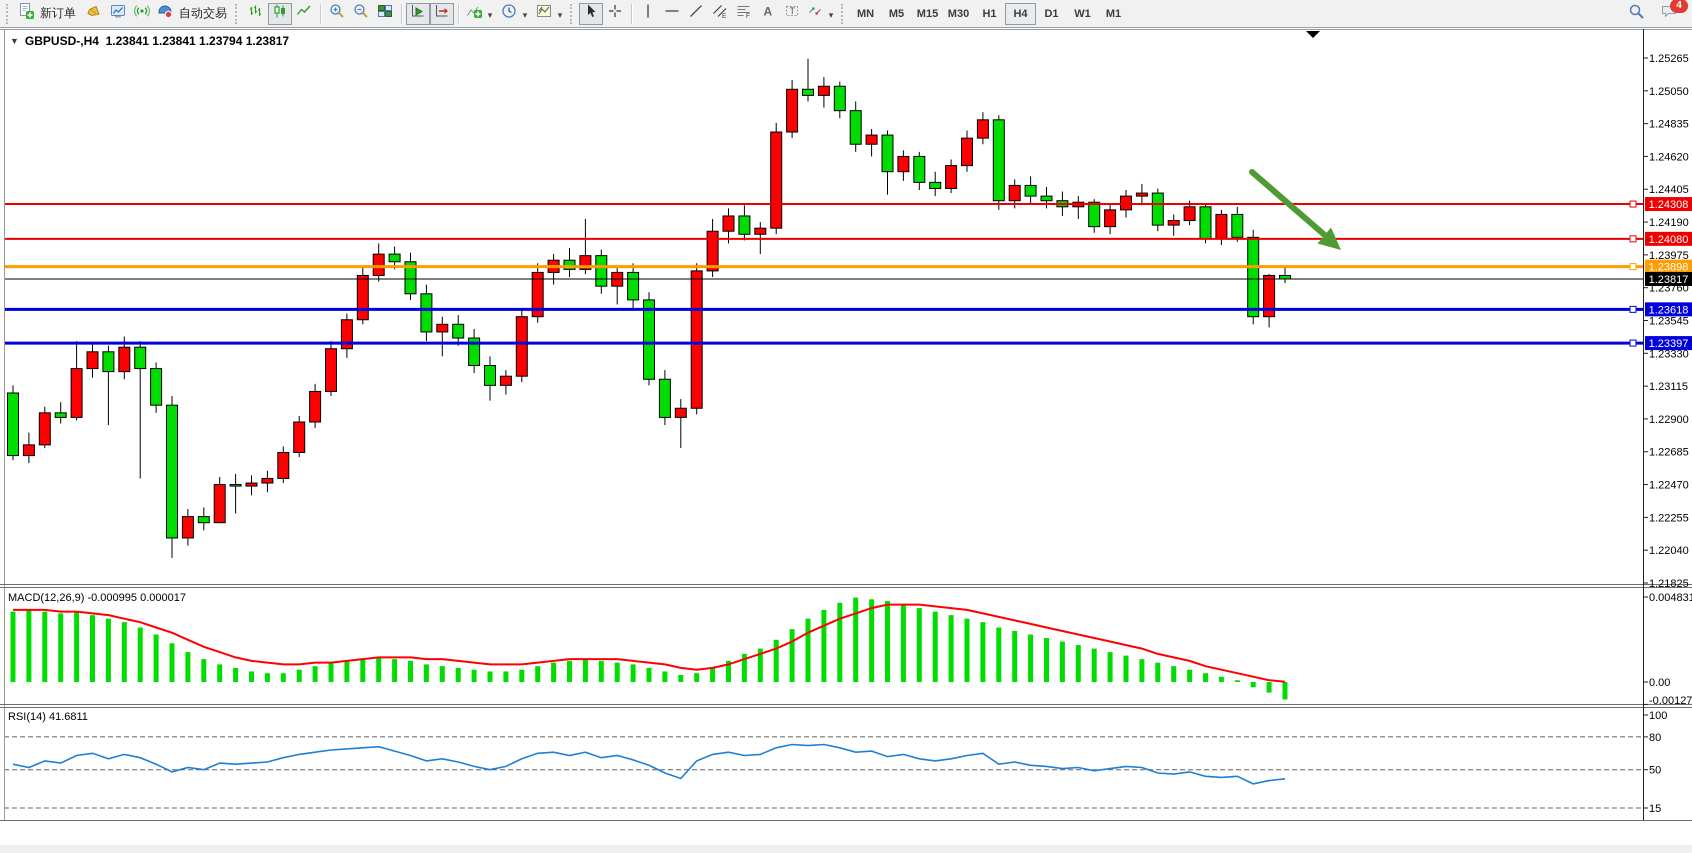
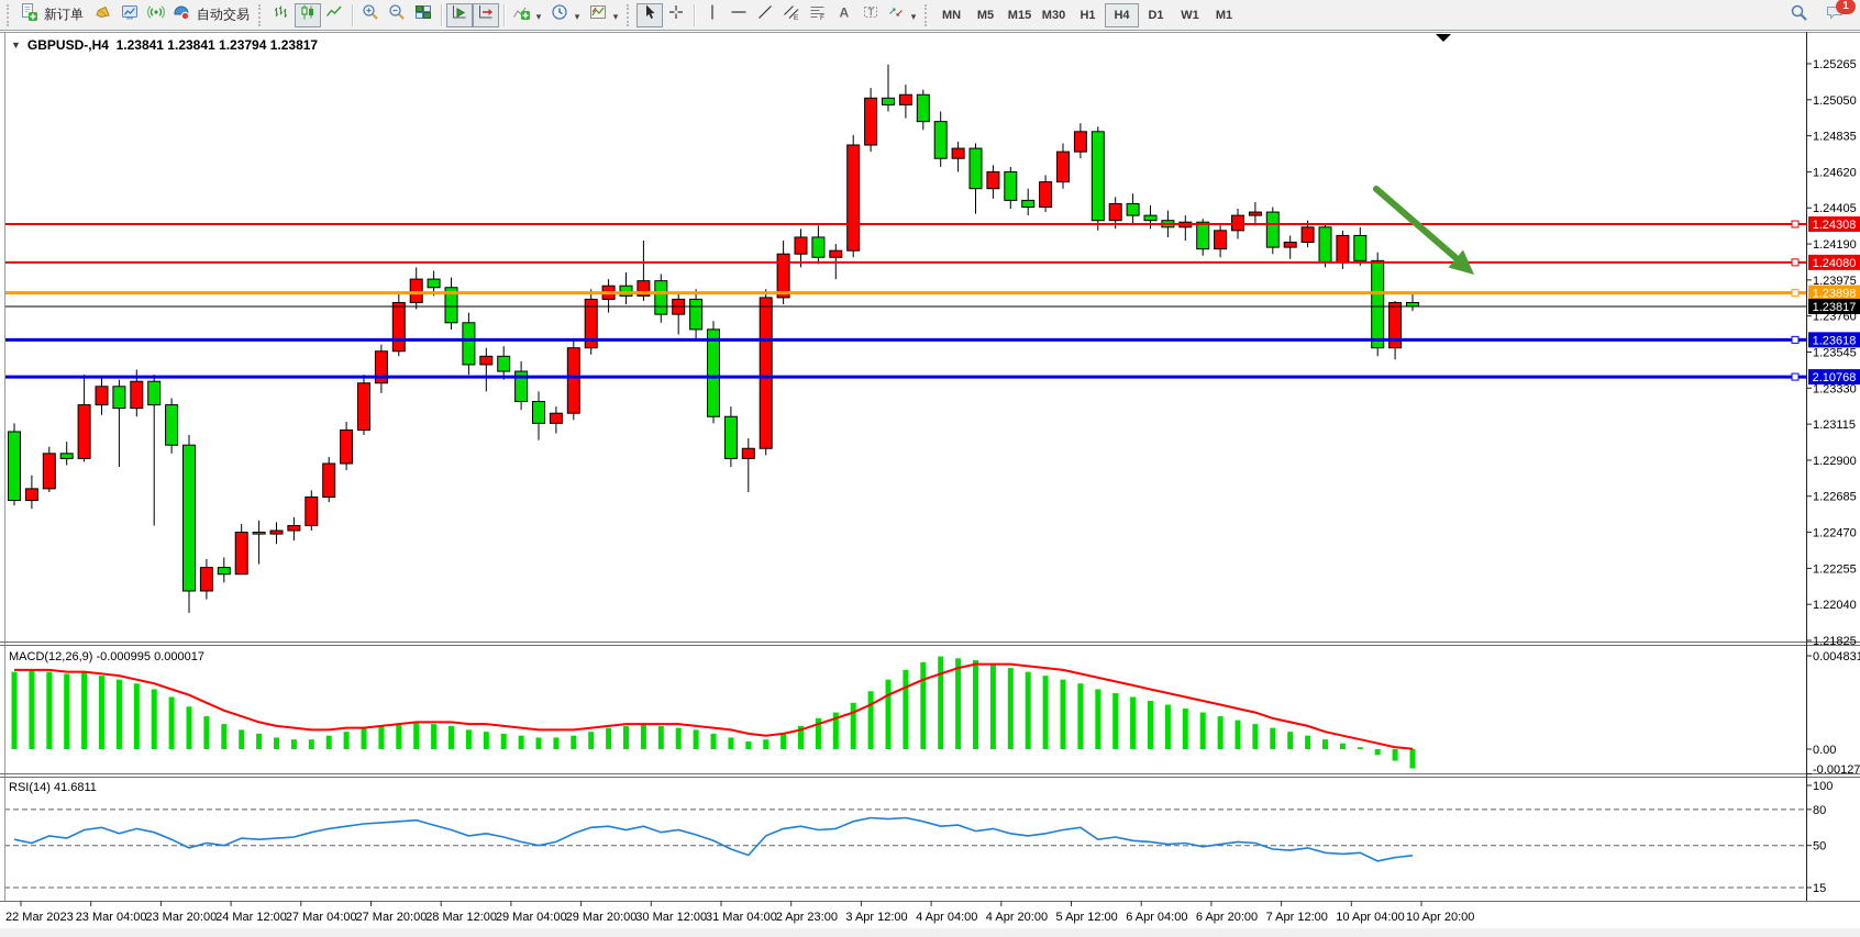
  新订单
  自动交易
  A
  T
  MN
  M5
  M15
  M30
  H1
  H4
  D1
  W1
  M1
- 4
+ 1
  1.24308
  1.24080
  1.23898
  1.23817
  1.23618
- 1.23397
+ 2.10768
  1.25265
  1.25050
  1.24835
  1.24620
  1.24405
  1.24190
  1.23975
  1.23760
  1.23545
  1.23330
  1.23115
  1.22900
  1.22685
  1.22470
  1.22255
  1.22040
  1.21825
  0.00483
  0.00
  -0.00127
  100
  80
  50
  15
+ 22 Mar 2023
+ 23 Mar 04:00
+ 23 Mar 20:00
+ 24 Mar 12:00
+ 27 Mar 04:00
+ 27 Mar 20:00
+ 28 Mar 12:00
+ 29 Mar 04:00
+ 29 Mar 20:00
+ 30 Mar 12:00
+ 31 Mar 04:00
+ 2 Apr 23:00
+ 3 Apr 12:00
+ 4 Apr 04:00
+ 4 Apr 20:00
+ 5 Apr 12:00
+ 6 Apr 04:00
+ 6 Apr 20:00
+ 7 Apr 12:00
+ 10 Apr 04:00
+ 10 Apr 20:00
  ▼
  GBPUSD-,H4 1.23841 1.23841 1.23794 1.23817
  MACD(12,26,9) -0.000995 0.000017
  RSI(14) 41.6811
